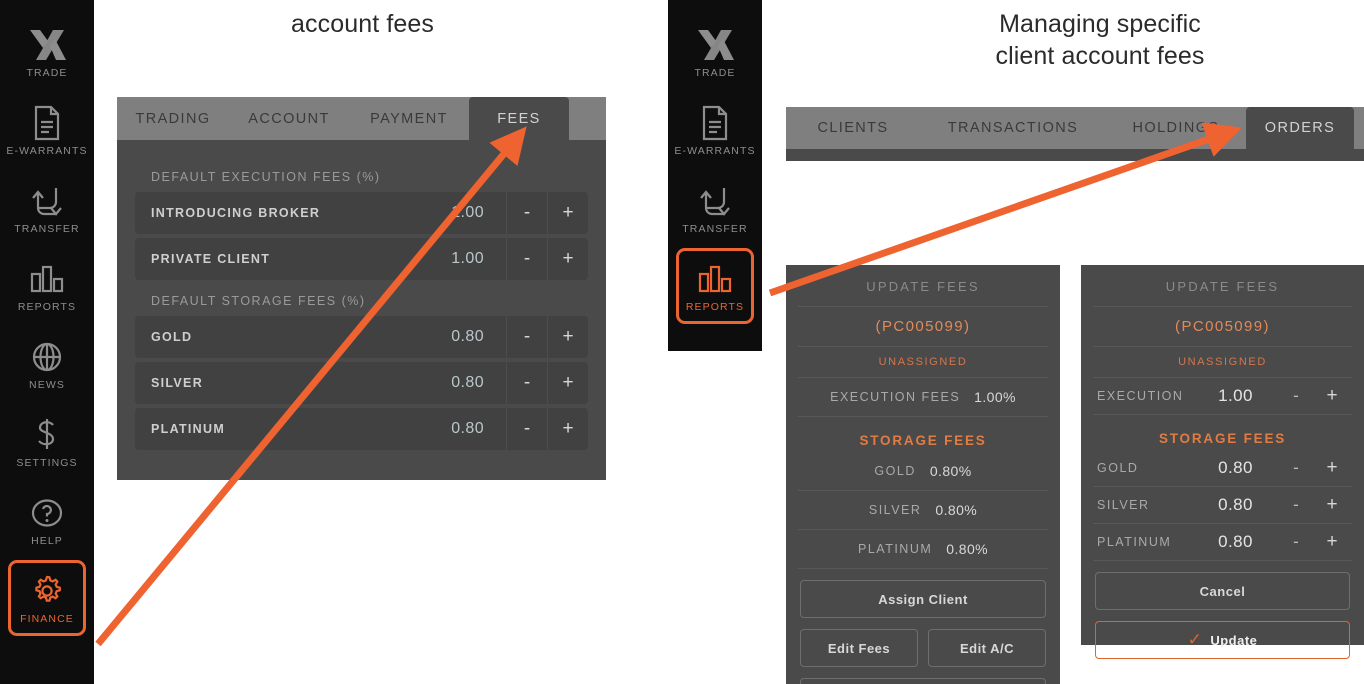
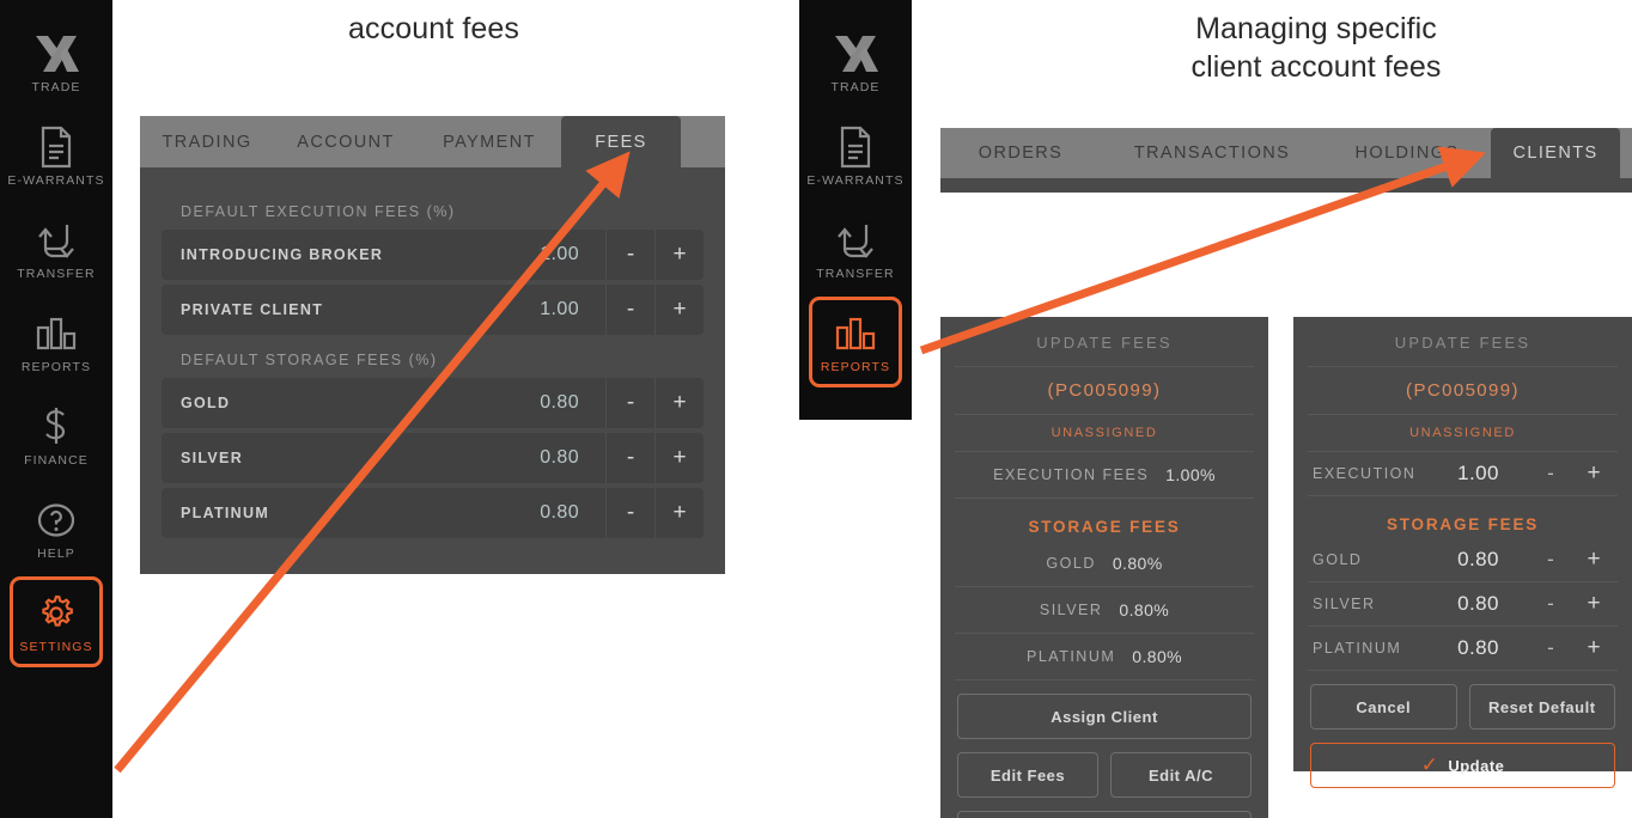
  account fees
  Managing specific
  client account fees
  TRADE
  E-WARRANTS
  TRANSFER
  REPORTS
- NEWS
- SETTINGS
+ FINANCE
  HELP
- FINANCE
+ SETTINGS
  TRADE
  E-WARRANTS
  TRANSFER
  REPORTS
  TRADING
  ACCOUNT
  PAYMENT
  FEES
  DEFAULT EXECUTION FEES (%)
  INTRODUCING BROKER
  .00
  -
  +
  PRIVATE CLIENT
  1.00
  -
  +
  DEFAULT STORAGE FEES (%)
  GOLD
  0.80
  -
  +
  SILVER
  0.80
  -
  +
  PLATINUM
  0.80
  -
  +
- CLIENTS
+ ORDERS
  TRANSACTIONS
  HOLDINGS
- ORDERS
+ CLIENTS
  UPDATE FEES
  (PC005099)
  UNASSIGNED
  EXECUTION FEES
  1.00%
  STORAGE FEES
  GOLD
  0.80%
  SILVER
  0.80%
  PLATINUM
  0.80%
  Assign Client
  Edit Fees
  Edit A/C
  UPDATE FEES
  (PC005099)
  UNASSIGNED
  EXECUTION
  1.00
  -
  +
  STORAGE FEES
  GOLD
  0.80
  -
  +
  SILVER
  0.80
  -
  +
  PLATINUM
  0.80
  -
  +
  Cancel
+ Reset Default
  ✓
  Update
